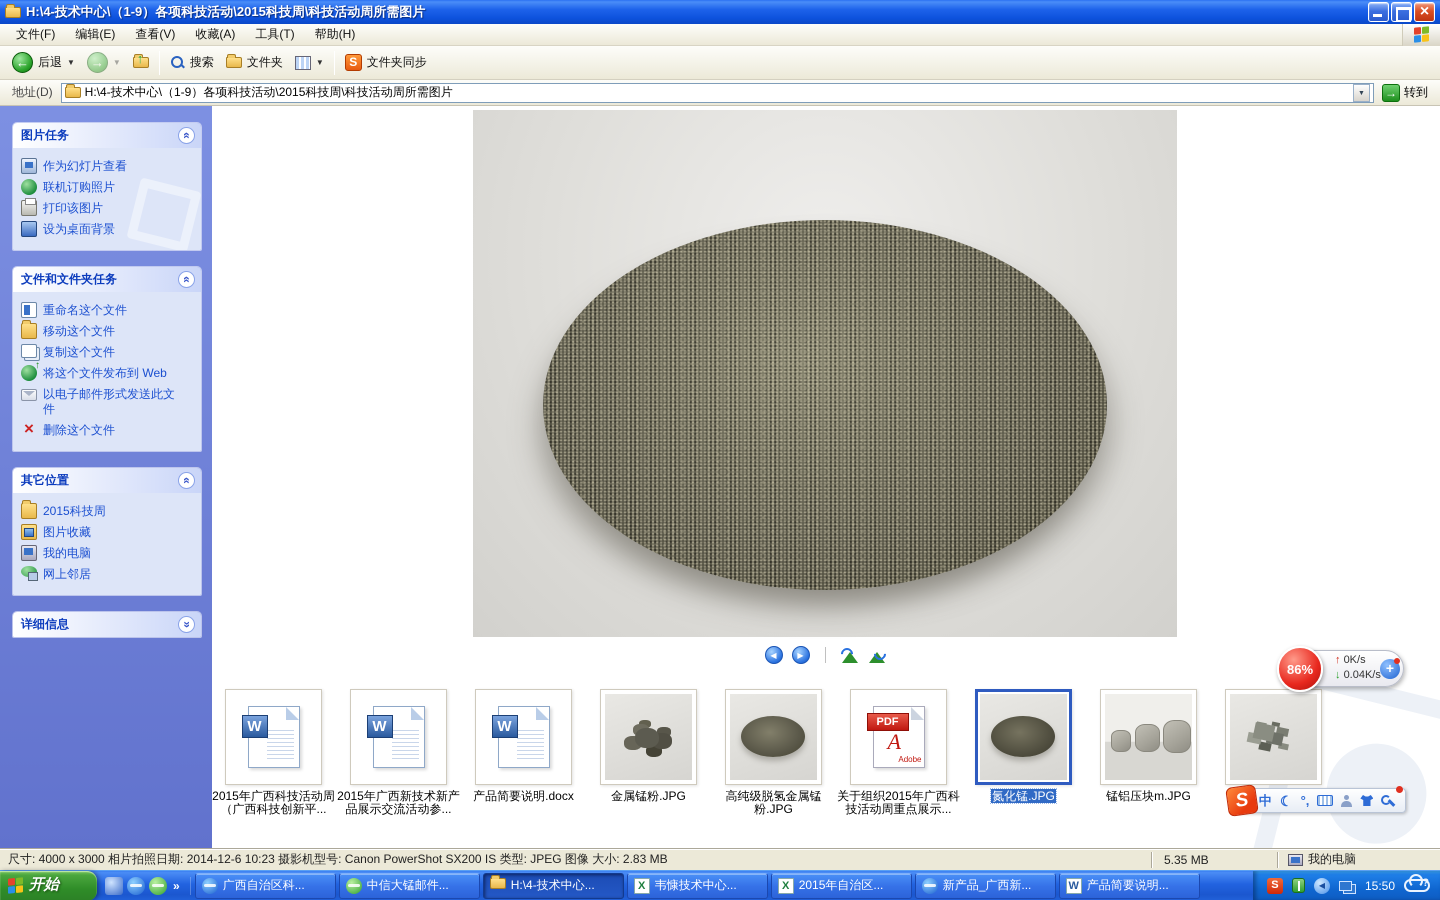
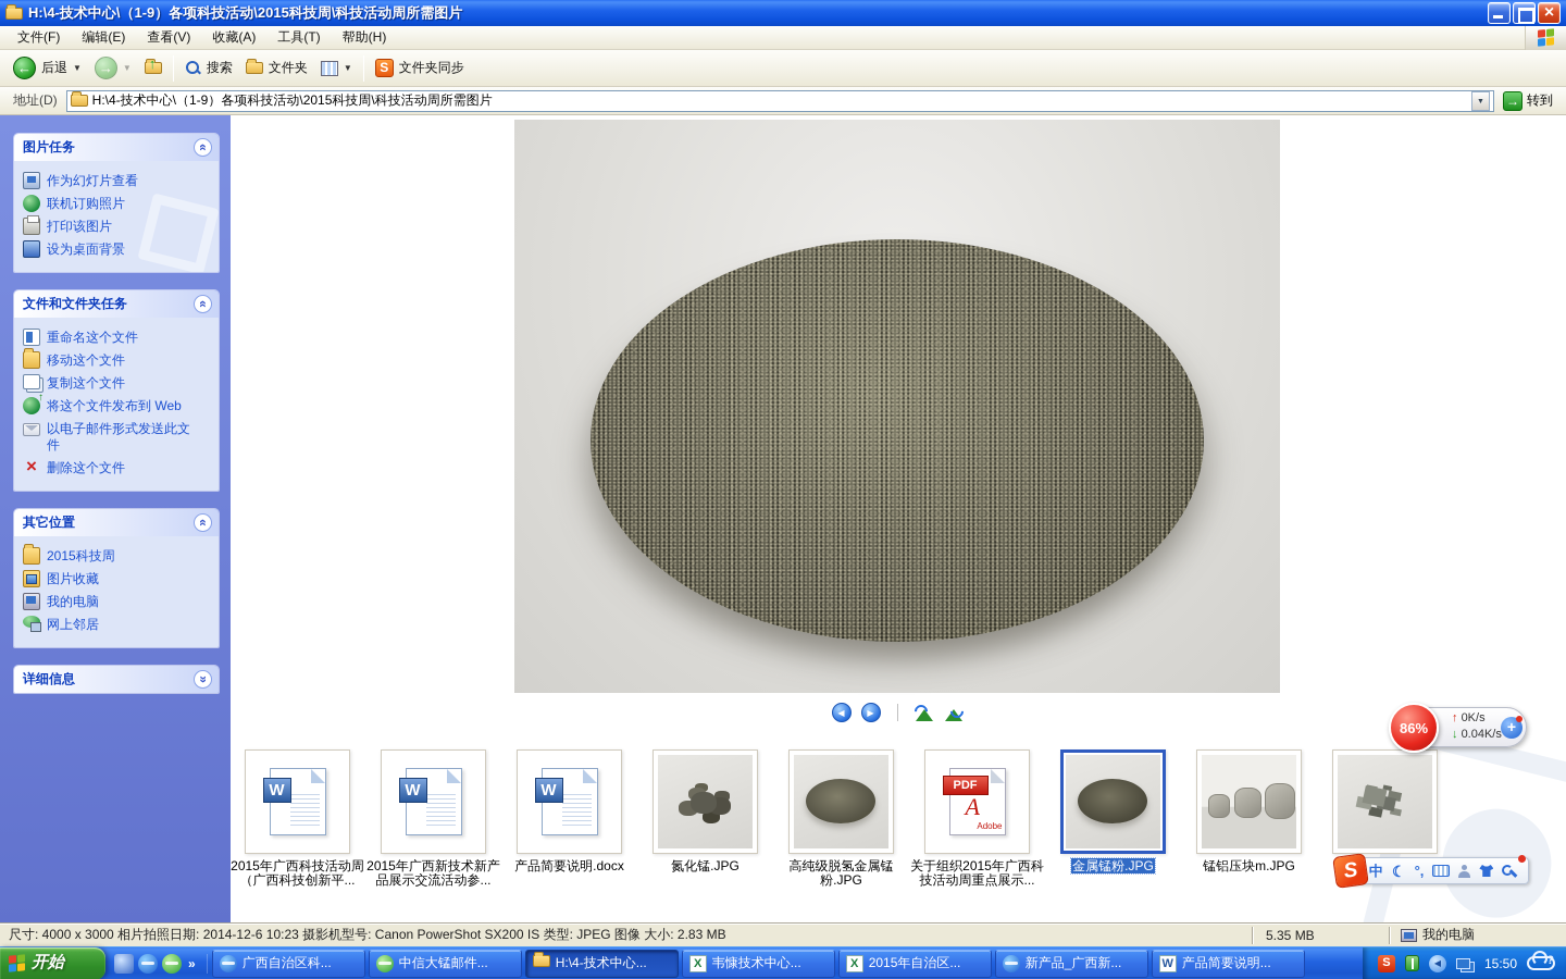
  H:\4-技术中心\（1-9）各项科技活动\2015科技周\科技活动周所需图片
  文件(F)
  编辑(E)
  查看(V)
  收藏(A)
  工具(T)
  帮助(H)
  后退
  ▼
  ▼
  搜索
  文件夹
  ▼
  S
  文件夹同步
  地址(D)
  H:\4-技术中心\（1-9）各项科技活动\2015科技周\科技活动周所需图片
  →
  转到
  图片任务
  作为幻灯片查看
  联机订购照片
  打印该图片
  设为桌面背景
  文件和文件夹任务
  重命名这个文件
  移动这个文件
  复制这个文件
  将这个文件发布到 Web
  以电子邮件形式发送此文件
  删除这个文件
  其它位置
  2015科技周
  图片收藏
  我的电脑
  网上邻居
  详细信息
  W
  W
  W
  PDF
  A
  Adobe
  2015年广西科技活动周（广西科技创新平...
  2015年广西新技术新产品展示交流活动参...
  产品简要说明.docx
- 金属锰粉.JPG
+ 氮化锰.JPG
  高纯级脱氢金属锰粉.JPG
  关于组织2015年广西科技活动周重点展示...
- 氮化锰.JPG
+ 金属锰粉.JPG
  锰铝压块m.JPG
  尺寸: 4000 x 3000 相片拍照日期: 2014-12-6 10:23 摄影机型号: Canon PowerShot SX200 IS 类型: JPEG 图像 大小: 2.83 MB
  5.35 MB
  我的电脑
  开始
  »
  广西自治区科...
  中信大锰邮件...
  H:\4-技术中心...
  X
  韦慷技术中心...
  X
  2015年自治区...
  新产品_广西新...
  W
  产品简要说明...
  S
  ◀
  15:50
  86%
  ↑ 0K/s
  ↓ 0.04K/s
  +
  中
  °,
